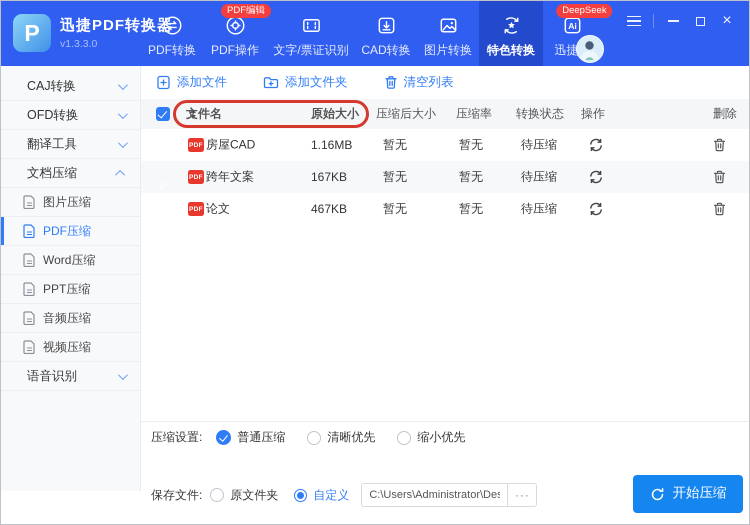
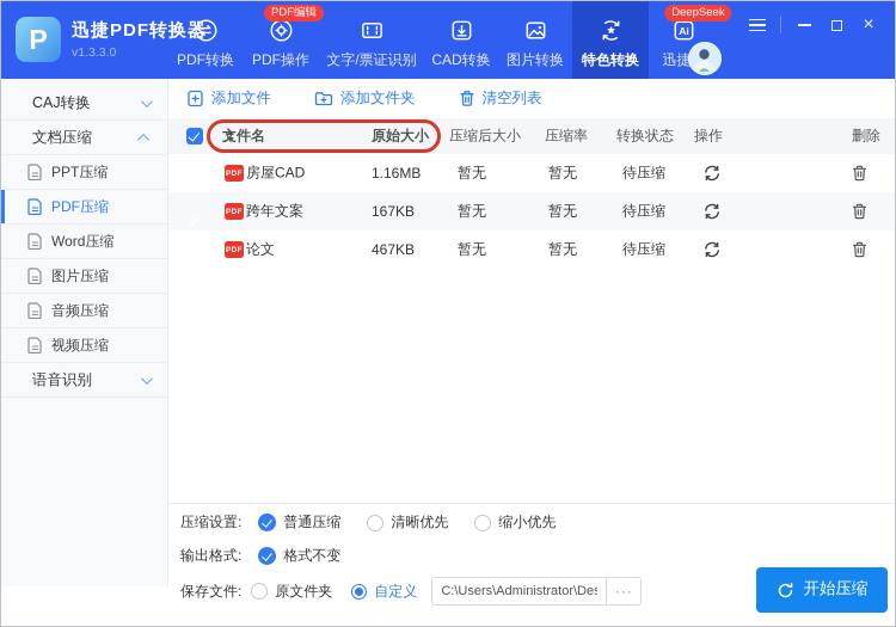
  P
  迅捷PDF转换器
  v1.3.3.0
  PDF转换
  PDF编辑
  PDF操作
  文字/票证识别
  CAD转换
  图片转换
  特色转换
  DeepSeek
  Ai
  ×
  CAJ转换
- OFD转换
- 翻译工具
  文档压缩
- 图片压缩
+ PPT压缩
  PDF压缩
  Word压缩
- PPT压缩
+ 图片压缩
  音频压缩
  视频压缩
  语音识别
  添加文件
  添加文件夹
  清空列表
  文件名
  原始大小
  压缩后大小
  压缩率
  转换状态
  操作
  删除
  房屋CAD
  1.16MB
  暂无
  暂无
  待压缩
  跨年文案
  167KB
  暂无
  暂无
  待压缩
  论文
  467KB
  暂无
  暂无
  待压缩
  压缩设置:
  普通压缩
  清晰优先
  缩小优先
+ 输出格式:
+ 格式不变
  保存文件:
  原文件夹
  自定义
  C:\Users\Administrator\Des
  ···
  开始压缩
